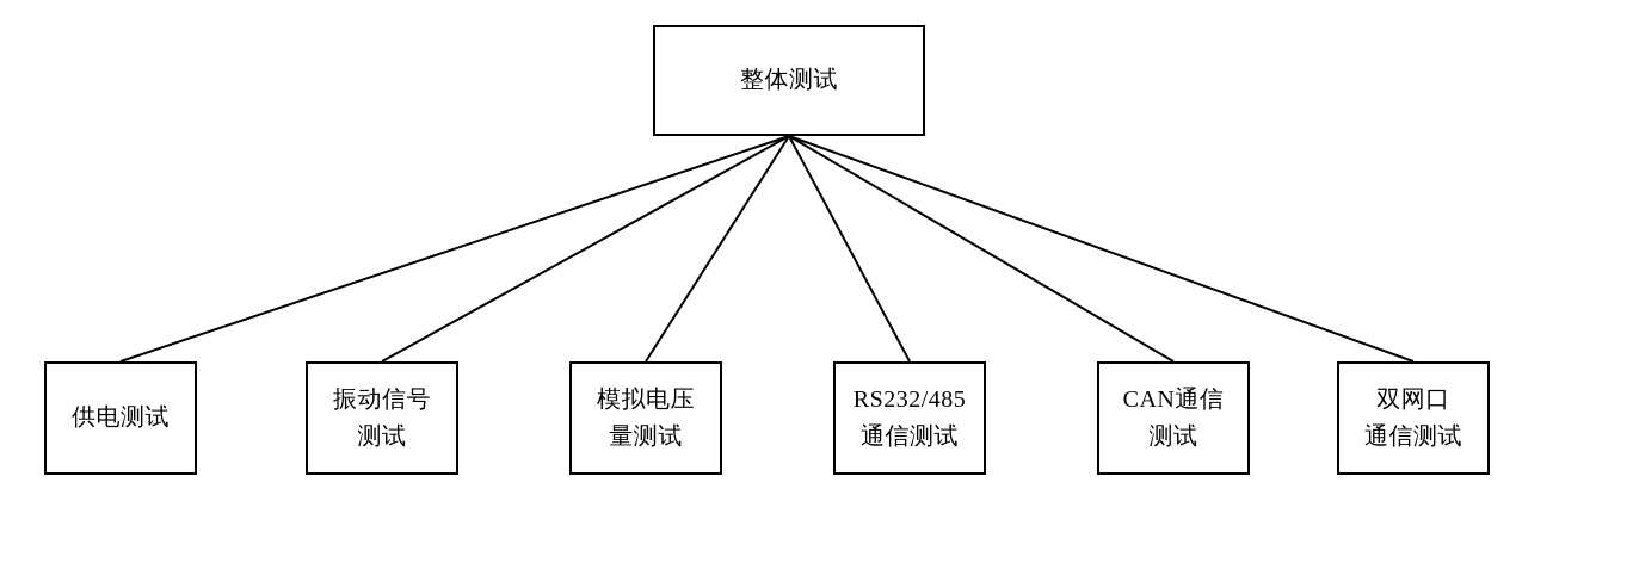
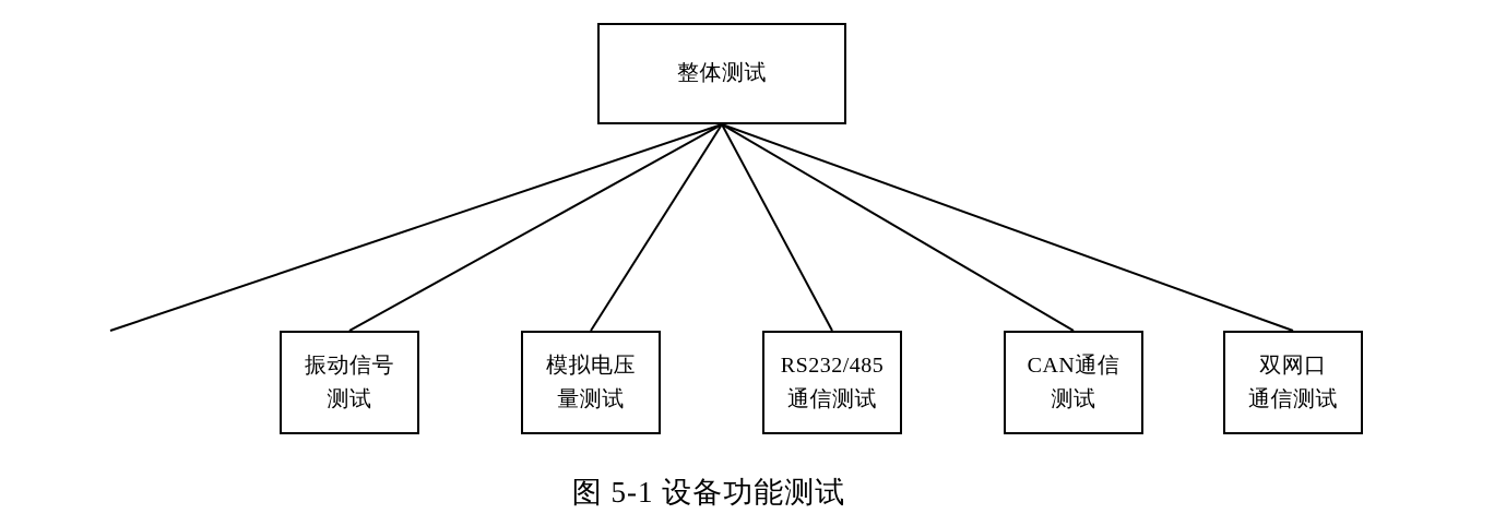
  整体测试
- 供电测试
  振动信号
  测试
  模拟电压
  量测试
  RS232/485
  通信测试
  CAN通信
  测试
  双网口
  通信测试
+ 图 5-1 设备功能测试
